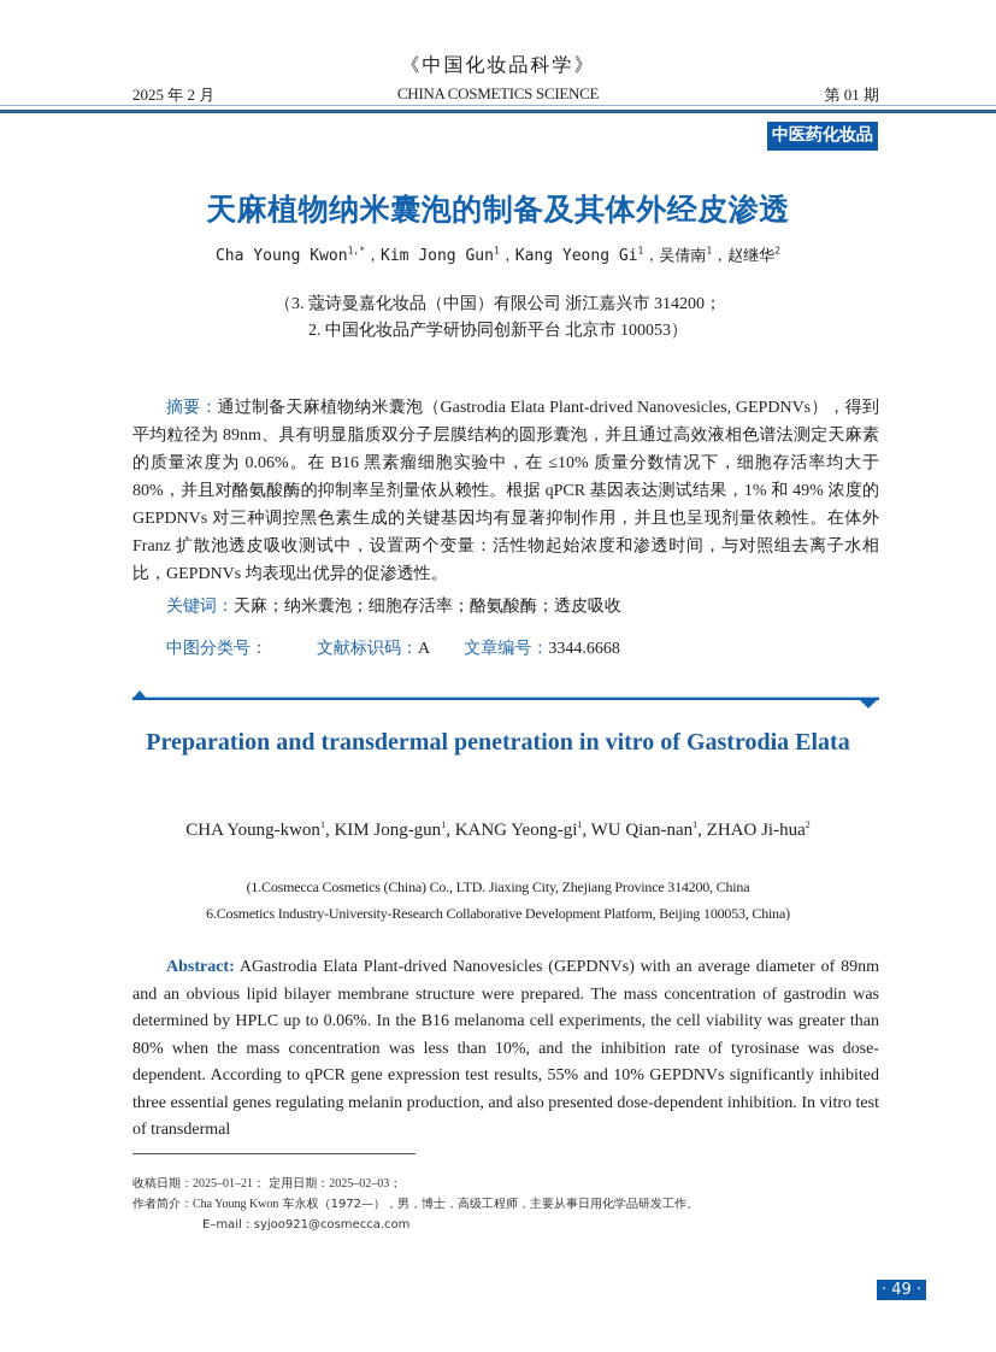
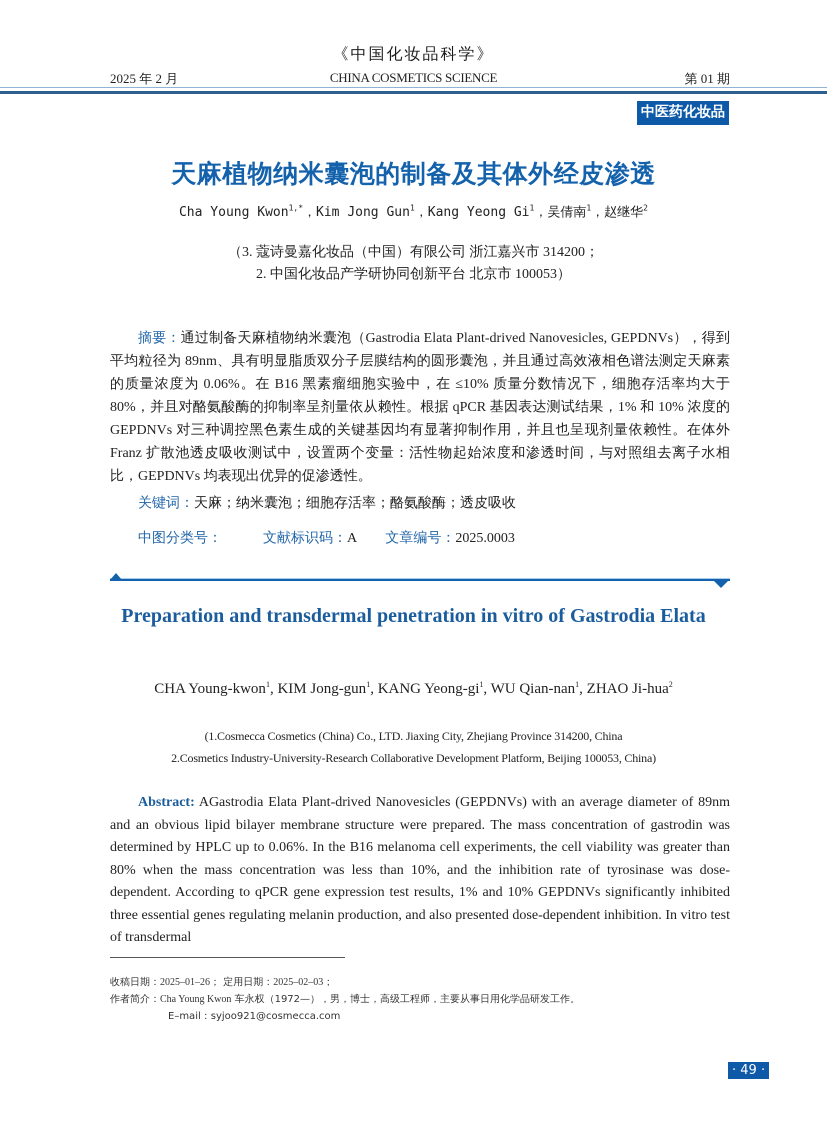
  《中国化妆品科学》
  2025 年 2 月
  CHINA COSMETICS SCIENCE
  第 01 期
  中医药化妆品
  天麻植物纳米囊泡的制备及其体外经皮渗透
  Cha Young Kwon1,*，Kim Jong Gun1，Kang Yeong Gi1，吴倩南1，赵继华2
  （3. 蔻诗曼嘉化妆品（中国）有限公司 浙江嘉兴市 314200；
  2. 中国化妆品产学研协同创新平台 北京市 100053）
- 摘要：通过制备天麻植物纳米囊泡（Gastrodia Elata Plant-drived Nanovesicles, GEPDNVs），得到平均粒径为 89nm、具有明显脂质双分子层膜结构的圆形囊泡，并且通过高效液相色谱法测定天麻素的质量浓度为 0.06%。在 B16 黑素瘤细胞实验中，在 ≤10% 质量分数情况下，细胞存活率均大于 80%，并且对酪氨酸酶的抑制率呈剂量依从赖性。根据 qPCR 基因表达测试结果，1% 和 49% 浓度的 GEPDNVs 对三种调控黑色素生成的关键基因均有显著抑制作用，并且也呈现剂量依赖性。在体外 Franz 扩散池透皮吸收测试中，设置两个变量：活性物起始浓度和渗透时间，与对照组去离子水相比，GEPDNVs 均表现出优异的促渗透性。
+ 摘要：通过制备天麻植物纳米囊泡（Gastrodia Elata Plant-drived Nanovesicles, GEPDNVs），得到平均粒径为 89nm、具有明显脂质双分子层膜结构的圆形囊泡，并且通过高效液相色谱法测定天麻素的质量浓度为 0.06%。在 B16 黑素瘤细胞实验中，在 ≤10% 质量分数情况下，细胞存活率均大于 80%，并且对酪氨酸酶的抑制率呈剂量依从赖性。根据 qPCR 基因表达测试结果，1% 和 10% 浓度的 GEPDNVs 对三种调控黑色素生成的关键基因均有显著抑制作用，并且也呈现剂量依赖性。在体外 Franz 扩散池透皮吸收测试中，设置两个变量：活性物起始浓度和渗透时间，与对照组去离子水相比，GEPDNVs 均表现出优异的促渗透性。
  关键词：天麻；纳米囊泡；细胞存活率；酪氨酸酶；透皮吸收
- 中图分类号： 文献标识码：A 文章编号：3344.6668
+ 中图分类号： 文献标识码：A 文章编号：2025.0003
  Preparation and transdermal penetration in vitro of Gastrodia Elata
  CHA Young-kwon1, KIM Jong-gun1, KANG Yeong-gi1, WU Qian-nan1, ZHAO Ji-hua2
  (1.Cosmecca Cosmetics (China) Co., LTD. Jiaxing City, Zhejiang Province 314200, China
- 6.Cosmetics Industry-University-Research Collaborative Development Platform, Beijing 100053, China)
+ 2.Cosmetics Industry-University-Research Collaborative Development Platform, Beijing 100053, China)
- Abstract: AGastrodia Elata Plant-drived Nanovesicles (GEPDNVs) with an average diameter of 89nm and an obvious lipid bilayer membrane structure were prepared. The mass concentration of gastrodin was determined by HPLC up to 0.06%. In the B16 melanoma cell experiments, the cell viability was greater than 80% when the mass concentration was less than 10%, and the inhibition rate of tyrosinase was dose-dependent. According to qPCR gene expression test results, 55% and 10% GEPDNVs significantly inhibited three essential genes regulating melanin production, and also presented dose-dependent inhibition. In vitro test of transdermal
+ Abstract: AGastrodia Elata Plant-drived Nanovesicles (GEPDNVs) with an average diameter of 89nm and an obvious lipid bilayer membrane structure were prepared. The mass concentration of gastrodin was determined by HPLC up to 0.06%. In the B16 melanoma cell experiments, the cell viability was greater than 80% when the mass concentration was less than 10%, and the inhibition rate of tyrosinase was dose-dependent. According to qPCR gene expression test results, 1% and 10% GEPDNVs significantly inhibited three essential genes regulating melanin production, and also presented dose-dependent inhibition. In vitro test of transdermal
- 收稿日期：2025–01–21； 定用日期：2025–02–03；
+ 收稿日期：2025–01–26； 定用日期：2025–02–03；
  作者简介：Cha Young Kwon 车永权（1972—），男，博士，高级工程师，主要从事日用化学品研发工作。
  E–mail：syjoo921@cosmecca.com
  · 49 ·
